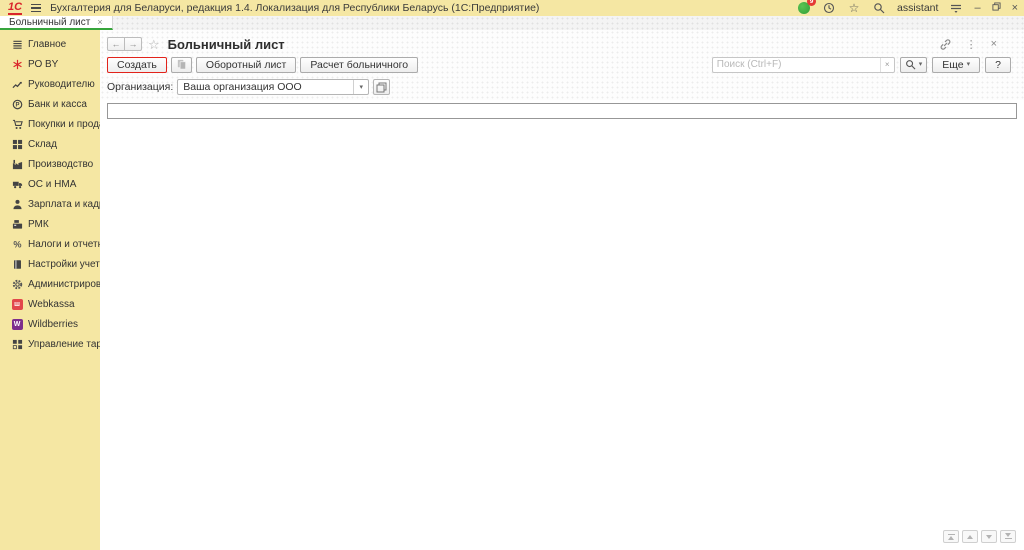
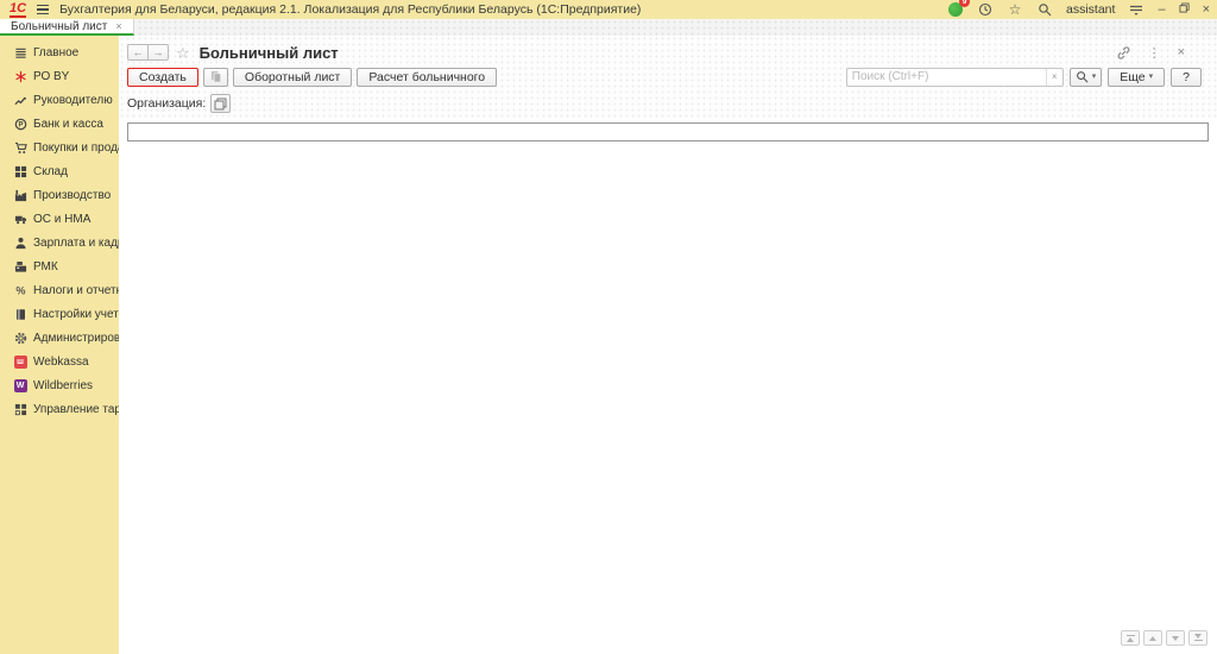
  1С
- Бухгалтерия для Беларуси, редакция 1.4. Локализация для Республики Беларусь (1С:Предприятие)
+ Бухгалтерия для Беларуси, редакция 2.1. Локализация для Республики Беларусь (1С:Предприятие)
  ☆
  assistant
  –
  ×
  Больничный лист
  ×
  Главное
  РО BY
  Руководителю
  Банк и касса
  Покупки и прод
  Склад
  Производство
  ОС и НМА
  Зарплата и кад
  РМК
  %
  Налоги и отчет
  Настройки учет
  Администриров
  Webkassa
  Wildberries
  Управление та
  ←
  →
  ☆
  Больничный лист
  ⋮
  ×
  Создать
  Оборотный лист
  Расчет больничного
  Поиск (Ctrl+F)
  ×
  Еще
  ?
  Организация:
- Ваша организация ООО
